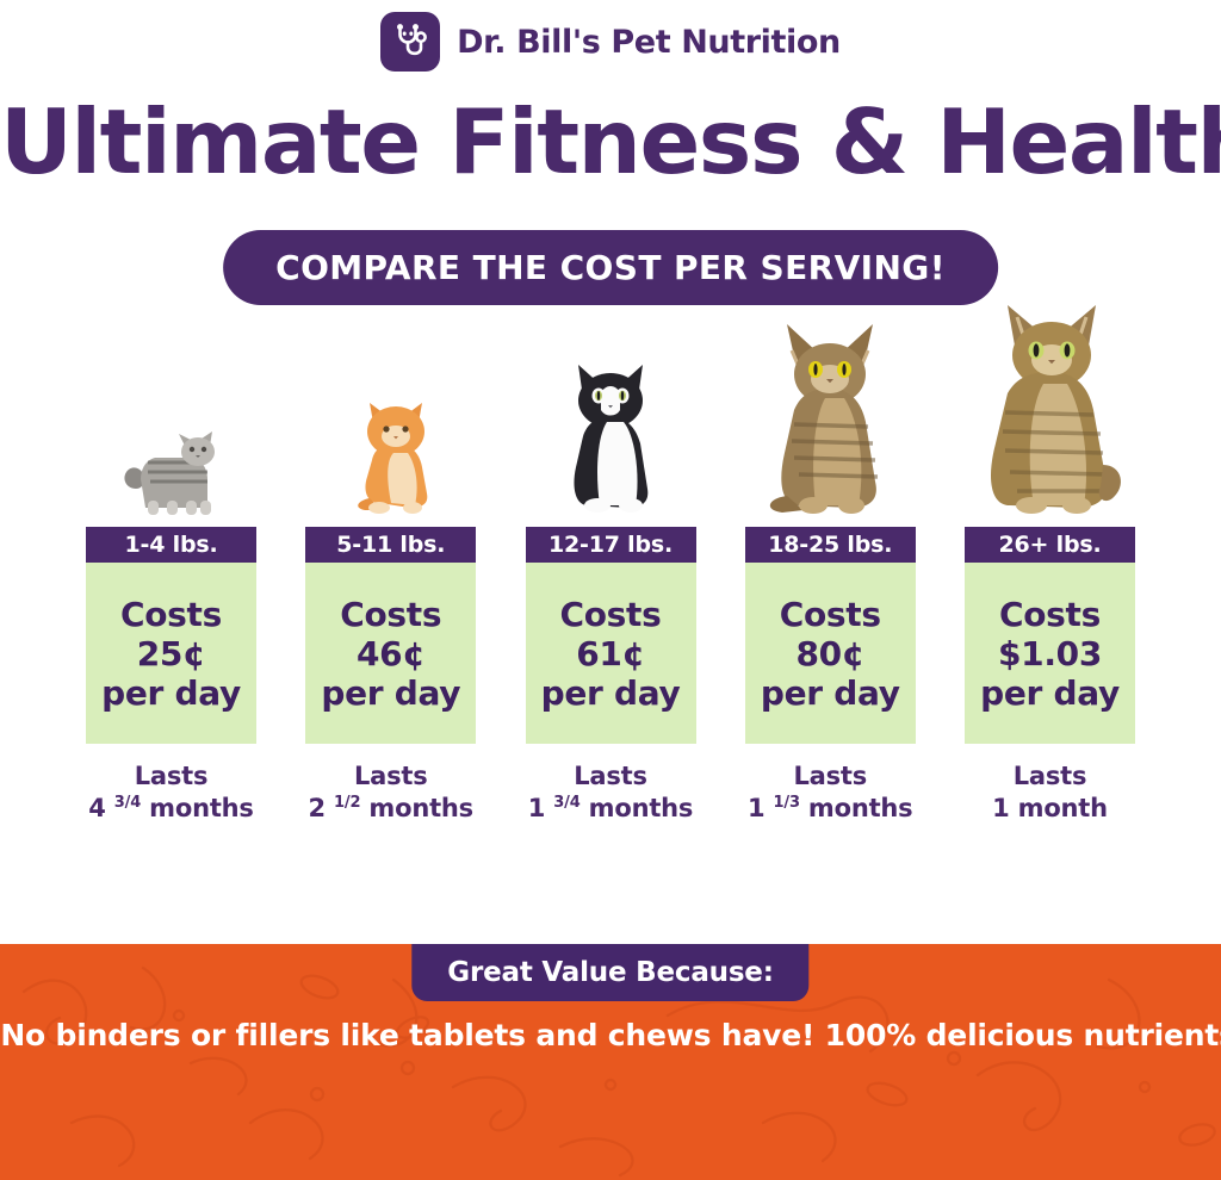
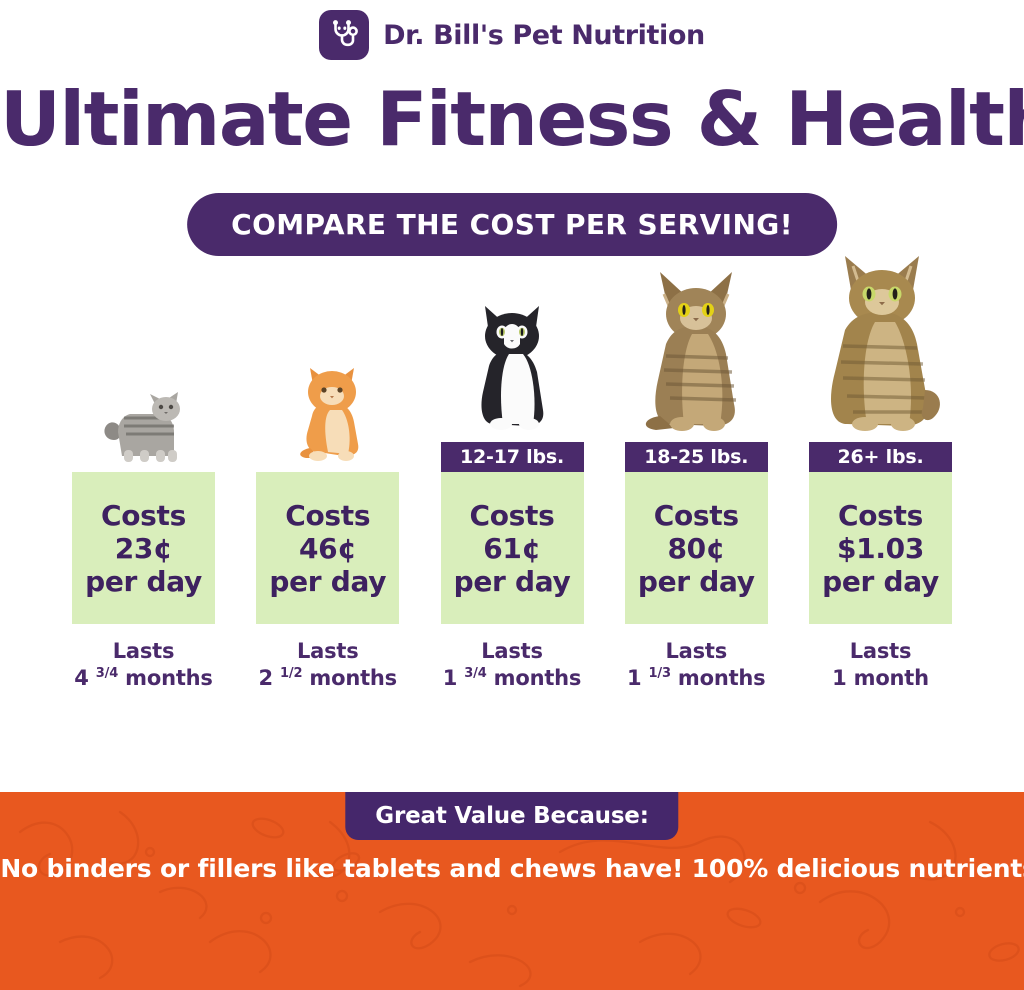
  Dr. Bill's Pet Nutrition
  Ultimate Fitness & Healt
  COMPARE THE COST PER SERVING!
- 1-4 lbs.
  Costs
- 25¢
+ 23¢
  per day
  Lasts
  4 3/4 months
- 5-11 lbs.
  Costs
  46¢
  per day
  Lasts
  2 1/2 months
  12-17 lbs.
  Costs
  61¢
  per day
  Lasts
  1 3/4 months
  18-25 lbs.
  Costs
  80¢
  per day
  Lasts
  1 1/3 months
  26+ lbs.
  Costs
  $1.03
  per day
  Lasts
  1 month
  Great Value Because:
  No binders or fillers like tablets and chews have! 100% delicious nutrient
